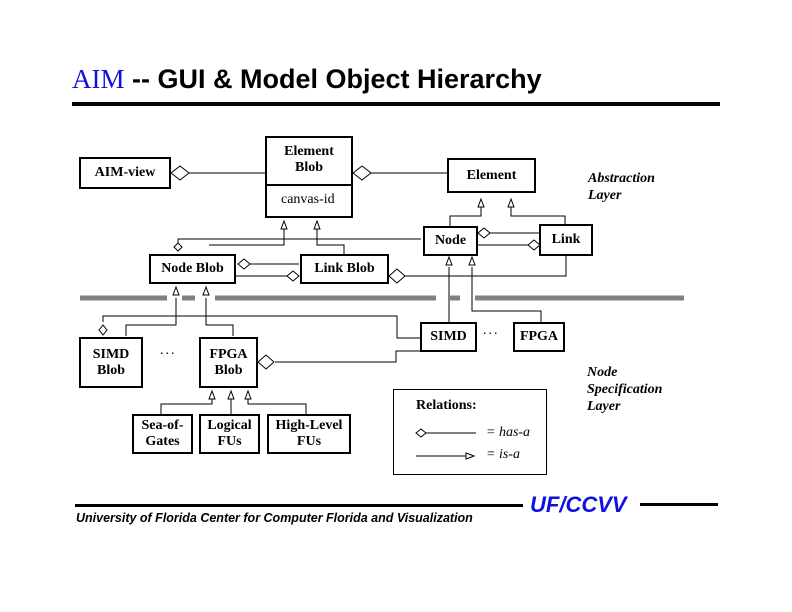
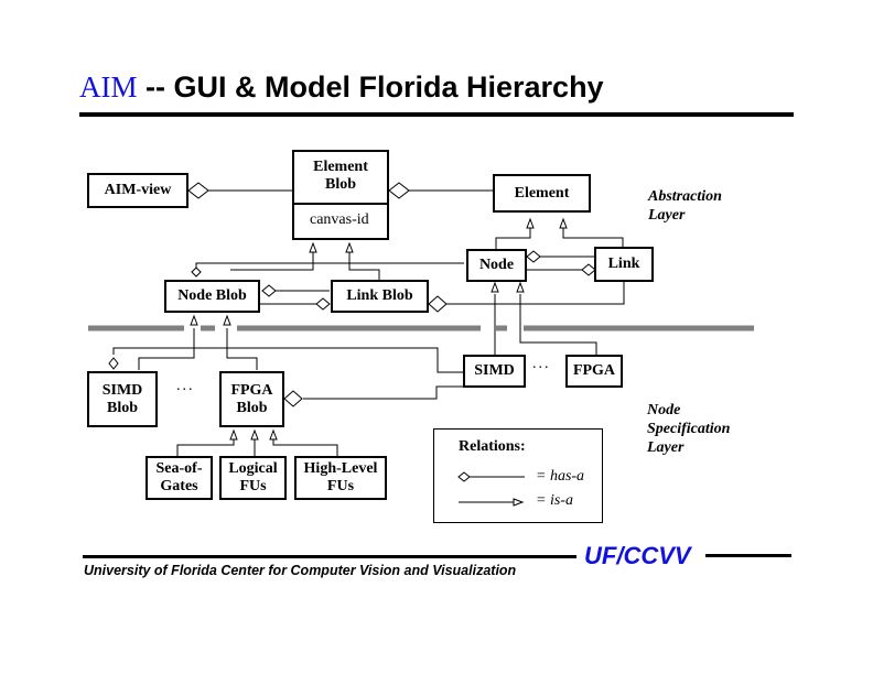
- AIM -- GUI & Model Object Hierarchy
+ AIM -- GUI & Model Florida Hierarchy
  AIM-view
  Element
  Blob
  canvas-id
  Element
  Node
  Link
  Node Blob
  Link Blob
  SIMD
  ...
  FPGA
  SIMD
  Blob
  ...
  FPGA
  Blob
  Sea-of-
  Gates
  Logical
  FUs
  High-Level
  FUs
  Abstraction
  Layer
  Node
  Specification
  Layer
  Relations:
  = has-a
  = is-a
- University of Florida Center for Computer Florida and Visualization
+ University of Florida Center for Computer Vision and Visualization
  UF/CCVV
